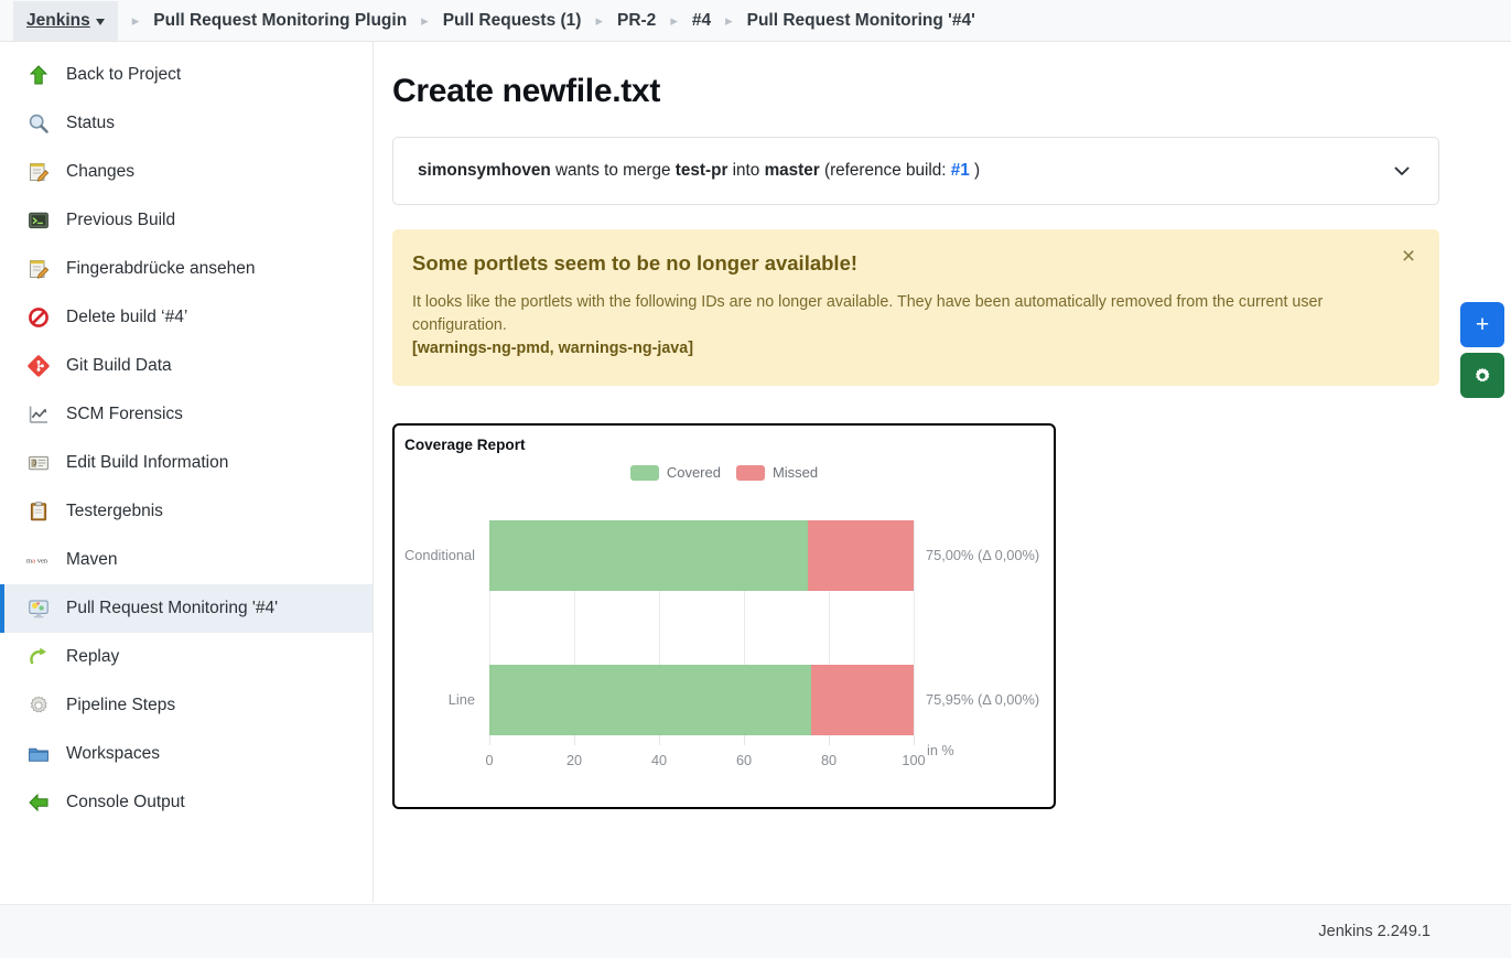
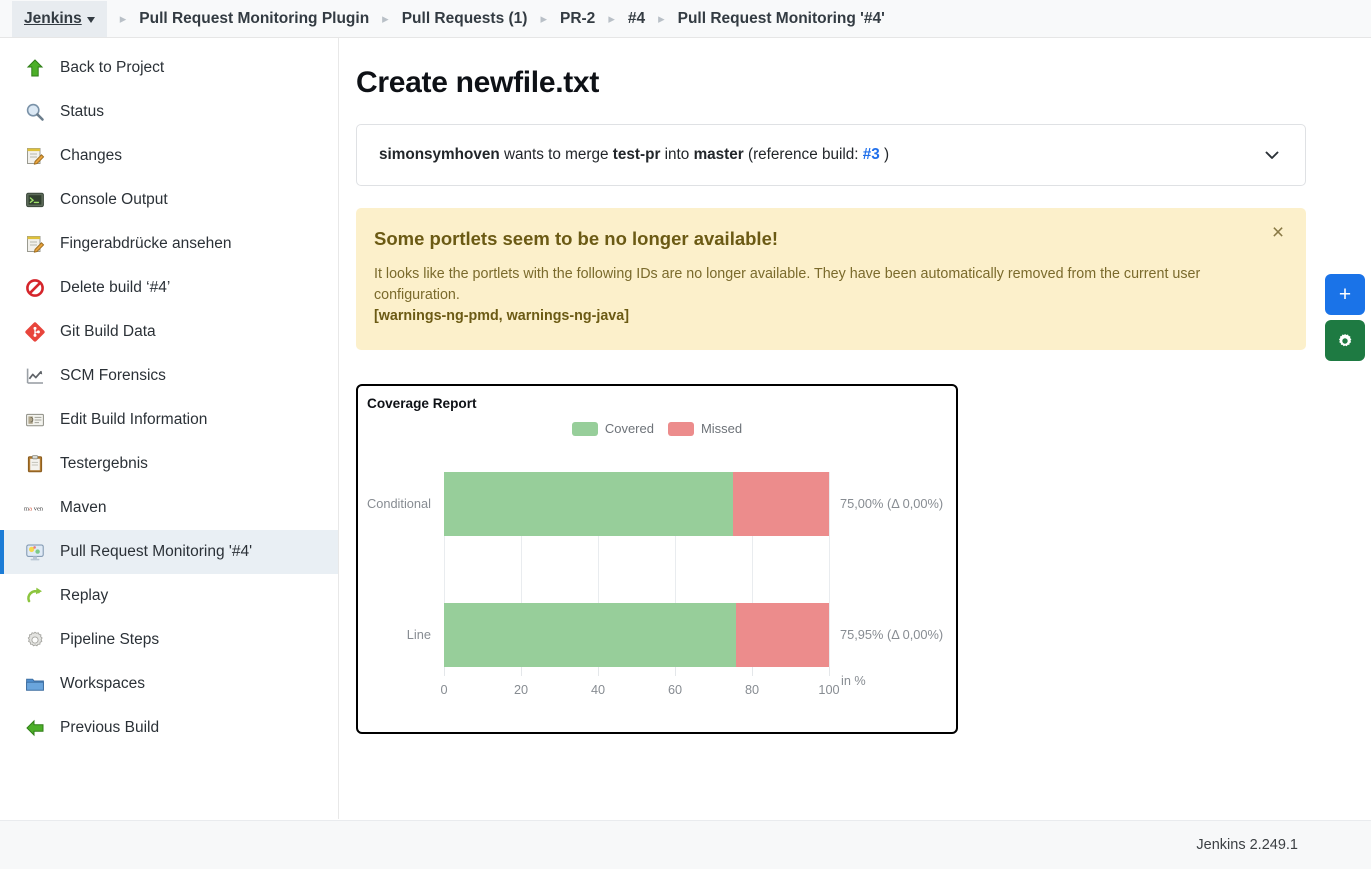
  Jenkins
  ▸
  Pull Request Monitoring Plugin
  ▸
  Pull Requests (1)
  ▸
  PR-2
  ▸
  #4
  ▸
  Pull Request Monitoring '#4'
  Back to Project
  Status
  Changes
- Previous Build
+ Console Output
  Fingerabdrücke ansehen
  Delete build ‘#4’
  Git Build Data
  SCM Forensics
  Edit Build Information
  Testergebnis
  Maven
  Pull Request Monitoring '#4'
  Replay
  Pipeline Steps
  Workspaces
- Console Output
+ Previous Build
  Create newfile.txt
- simonsymhoven wants to merge test-pr into master (reference build: #1 )
+ simonsymhoven wants to merge test-pr into master (reference build: #3 )
  Some portlets seem to be no longer available!
  It looks like the portlets with the following IDs are no longer available. They have been automatically removed from the current user configuration.
  [warnings-ng-pmd, warnings-ng-java]
  ×
  Coverage Report
  Covered
  Missed
  Conditional
  75,00% (Δ 0,00%)
  Line
  75,95% (Δ 0,00%)
  0
  20
  40
  60
  80
  100
  in %
  +
  Jenkins 2.249.1
